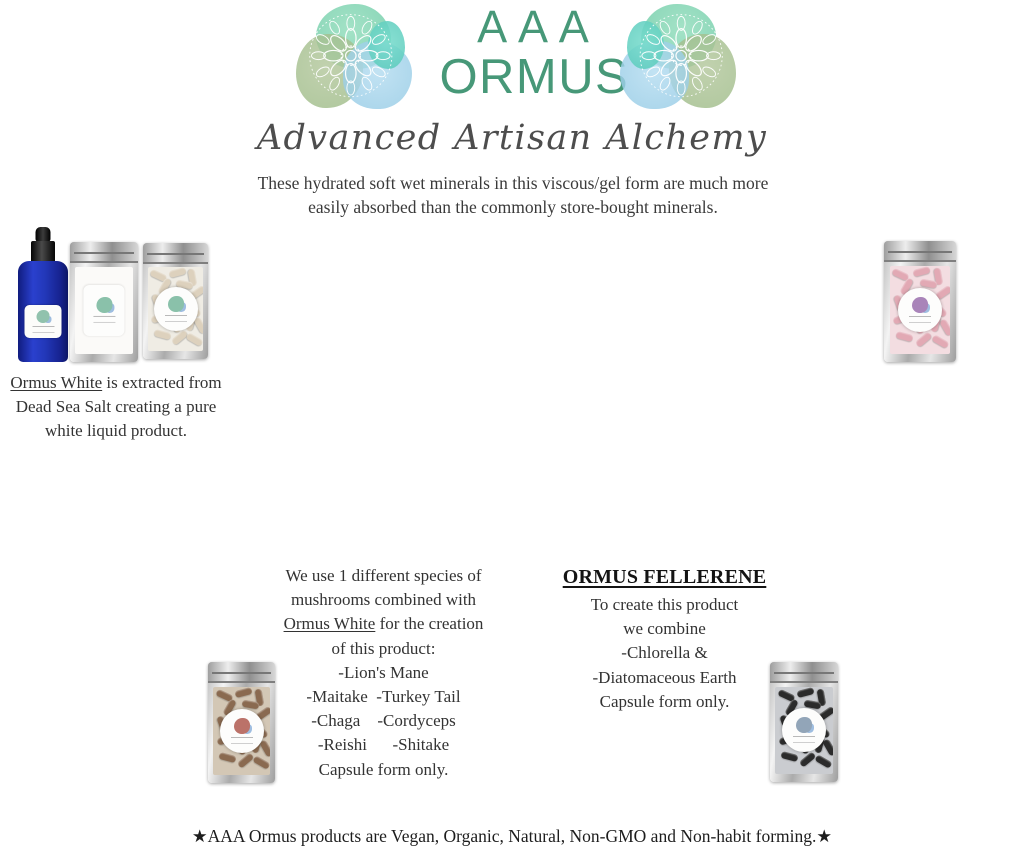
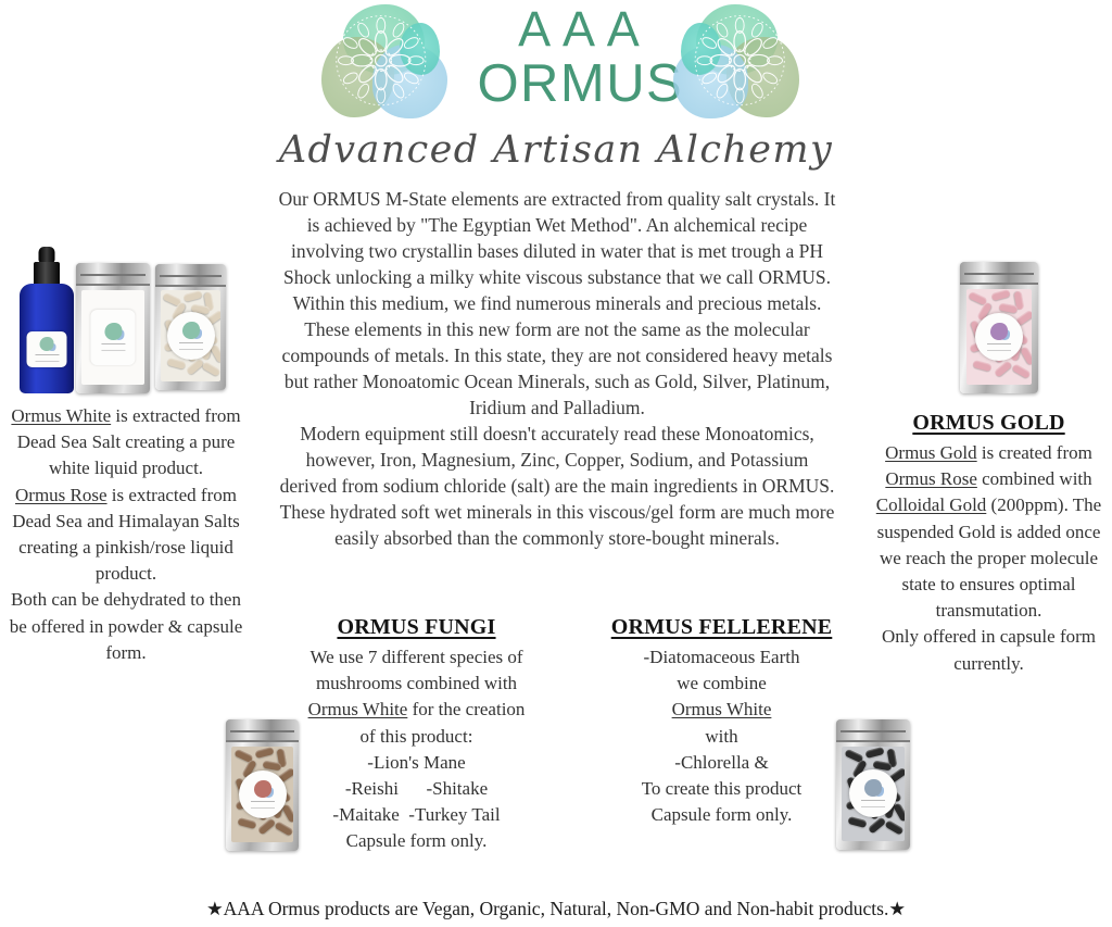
  AAA
  ORMUS
  Advanced Artisan Alchemy
+ Our ORMUS M-State elements are extracted from quality salt crystals. It is achieved by "The Egyptian Wet Method". An alchemical recipe involving two crystallin bases diluted in water that is met trough a PH Shock unlocking a milky white viscous substance that we call ORMUS. Within this medium, we find numerous minerals and precious metals. These elements in this new form are not the same as the molecular compounds of metals. In this state, they are not considered heavy metals but rather Monoatomic Ocean Minerals, such as Gold, Silver, Platinum, Iridium and Palladium.
+ Modern equipment still doesn't accurately read these Monoatomics, however, Iron, Magnesium, Zinc, Copper, Sodium, and Potassium derived from sodium chloride (salt) are the main ingredients in ORMUS.
  These hydrated soft wet minerals in this viscous/gel form are much more easily absorbed than the commonly store-bought minerals.
  Ormus White is extracted from Dead Sea Salt creating a pure white liquid product.
+ Ormus Rose is extracted from Dead Sea and Himalayan Salts creating a pinkish/rose liquid product.
+ Both can be dehydrated to then be offered in powder & capsule form.
+ ORMUS GOLD
+ Ormus Gold is created from Ormus Rose combined with Colloidal Gold (200ppm). The suspended Gold is added once we reach the proper molecule state to ensures optimal transmutation.
+ Only offered in capsule form currently.
+ ORMUS FUNGI
- We use 1 different species of mushrooms combined with Ormus White for the creation of this product:
+ We use 7 different species of mushrooms combined with Ormus White for the creation of this product:
  -Lion's Mane
- -Maitake -Turkey Tail
+ -Reishi -Shitake
- -Chaga -Cordyceps
- -Reishi -Shitake
+ -Maitake -Turkey Tail
  Capsule form only.
  ORMUS FELLERENE
- To create this product
+ -Diatomaceous Earth
  we combine
+ Ormus White
+ with
  -Chlorella &
- -Diatomaceous Earth
+ To create this product
  Capsule form only.
- ★AAA Ormus products are Vegan, Organic, Natural, Non-GMO and Non-habit forming.★
+ ★AAA Ormus products are Vegan, Organic, Natural, Non-GMO and Non-habit products.★
